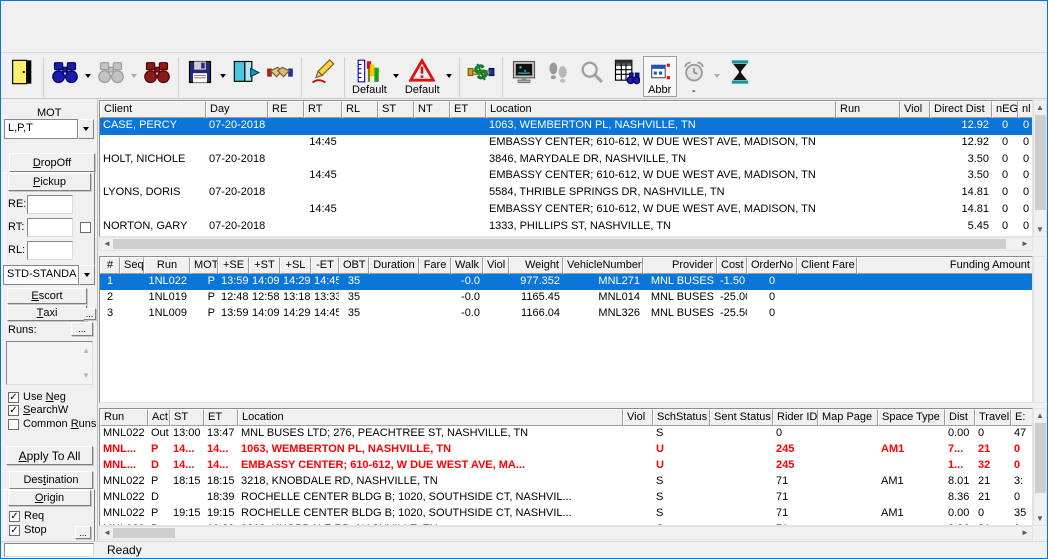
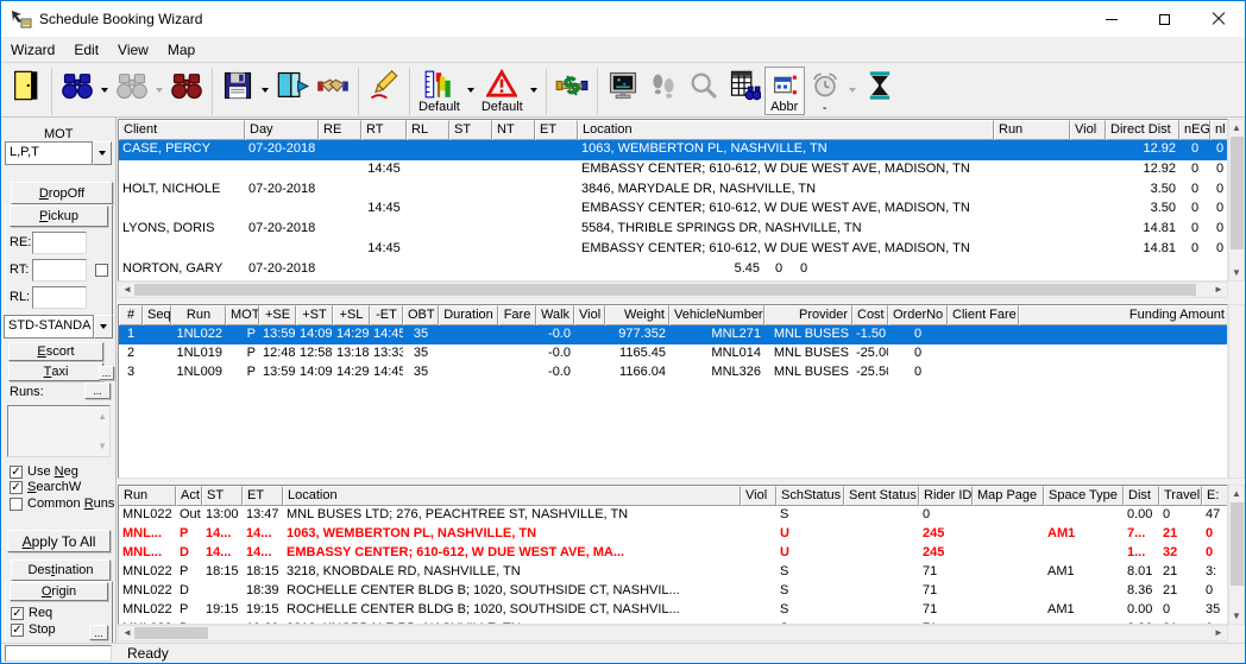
+ Schedule Booking Wizard
+ Wizard
+ Edit
+ View
+ Map
  Default
  Default
  Abbr
  -
  MOT
  L,P,T
  D
  ropOff
  P
  ickup
  RE:
  RT:
  RL:
  STD-STANDA
  E
  scort
  T
  axi
  ...
  Runs:
  ...
  ▲
  ▼
  ✓
  Use Neg
  ✓
  SearchW
  Common Runs
  A
  pply To All
  Des
  t
  ination
  O
  rigin
  ✓
  Req
  ✓
  Stop
  ...
  Client
  Day
  RE
  RT
  RL
  ST
  NT
  ET
  Location
  Run
  Viol
  Direct Dist
  nEG
  nl
  CASE, PERCY
  07-20-2018
  1063, WEMBERTON PL, NASHVILLE, TN
  12.92
  0
  0
  14:45
  EMBASSY CENTER; 610-612, W DUE WEST AVE, MADISON, TN
  12.92
  0
  0
  HOLT, NICHOLE
  07-20-2018
  3846, MARYDALE DR, NASHVILLE, TN
  3.50
  0
  0
  14:45
  EMBASSY CENTER; 610-612, W DUE WEST AVE, MADISON, TN
  3.50
  0
  0
  LYONS, DORIS
  07-20-2018
  5584, THRIBLE SPRINGS DR, NASHVILLE, TN
  14.81
  0
  0
  14:45
  EMBASSY CENTER; 610-612, W DUE WEST AVE, MADISON, TN
  14.81
  0
  0
  NORTON, GARY
  07-20-2018
- 1333, PHILLIPS ST, NASHVILLE, TN
  5.45
  0
  0
  ▲
  ▼
  ◄
  ►
  #
  Seq
  Run
  MOT
  +SE
  +ST
  +SL
  -ET
  OBT
  Duration
  Fare
  Walk
  Viol
  Weight
  VehicleNumber
  Provider
  Cost
  OrderNo
  Client Fare
  Funding Amount
  1
  1NL022
  P
  13:59
  14:09
  14:29
  14:45
  35
  -0.0
  977.352
  MNL271
  MNL BUSES
  -1.50
  0
  2
  1NL019
  P
  12:48
  12:58
  13:18
  13:33
  35
  -0.0
  1165.45
  MNL014
  MNL BUSES
  -25.0
  0
  3
  1NL009
  P
  13:59
  14:09
  14:29
  14:45
  35
  -0.0
  1166.04
  MNL326
  MNL BUSES
  -25.5
  0
  Run
  Act
  ST
  ET
  Location
  Viol
  SchStatus
  Sent Status
  Rider ID
  Map Page
  Space Type
  Dist
  Travel
  E:
  MNL022
  Out
  13:00
  13:47
  MNL BUSES LTD; 276, PEACHTREE ST, NASHVILLE, TN
  S
  0
  0.00
  0
  47
  MNL...
  P
  14...
  14...
  1063, WEMBERTON PL, NASHVILLE, TN
  U
  245
  AM1
  7...
  21
  0
  MNL...
  D
  14...
  14...
  EMBASSY CENTER; 610-612, W DUE WEST AVE, MA...
  U
  245
  1...
  32
  0
  MNL022
  P
  18:15
  18:15
  3218, KNOBDALE RD, NASHVILLE, TN
  S
  71
  AM1
  8.01
  21
  3:
  MNL022
  D
  18:39
  ROCHELLE CENTER BLDG B; 1020, SOUTHSIDE CT, NASHVIL...
  S
  71
  8.36
  21
  0
  MNL022
  P
  19:15
  19:15
  ROCHELLE CENTER BLDG B; 1020, SOUTHSIDE CT, NASHVIL...
  S
  71
  AM1
  0.00
  0
  35
  ▲
  ▼
  ◄
  ►
  Ready
